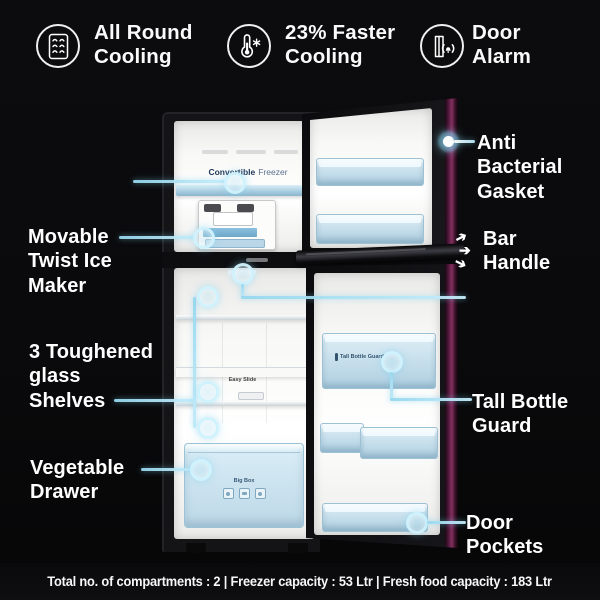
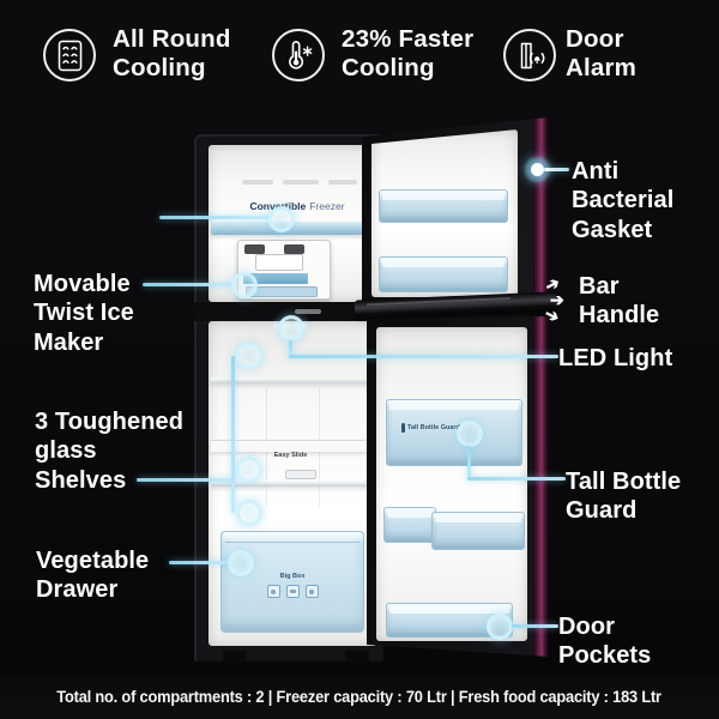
  All Round
  Cooling
  23% Faster
  Cooling
  Door
  Alarm
  Convertible Freezer
  ➔
  Movable
  Twist Ice
  Maker
  3 Toughened
  glass
  Shelves
  Vegetable
  Drawer
  Anti
  Bacterial
  Gasket
  Bar
  Handle
+ LED Light
  Tall Bottle
  Guard
  Door
  Pockets
- Total no. of compartments : 2 | Freezer capacity : 53 Ltr | Fresh food capacity : 183 Ltr
+ Total no. of compartments : 2 | Freezer capacity : 70 Ltr | Fresh food capacity : 183 Ltr
